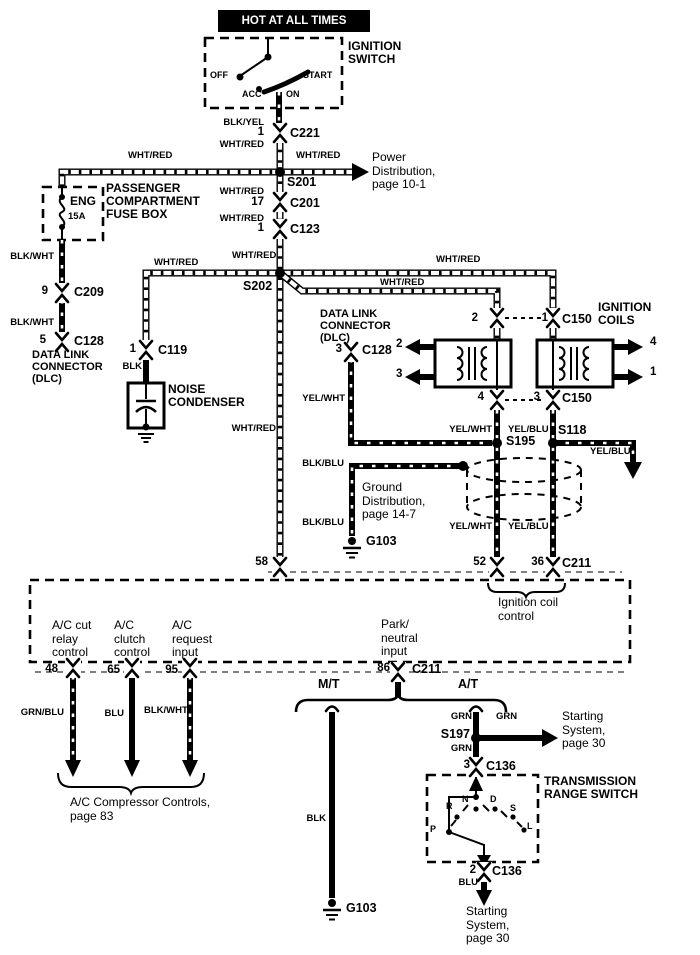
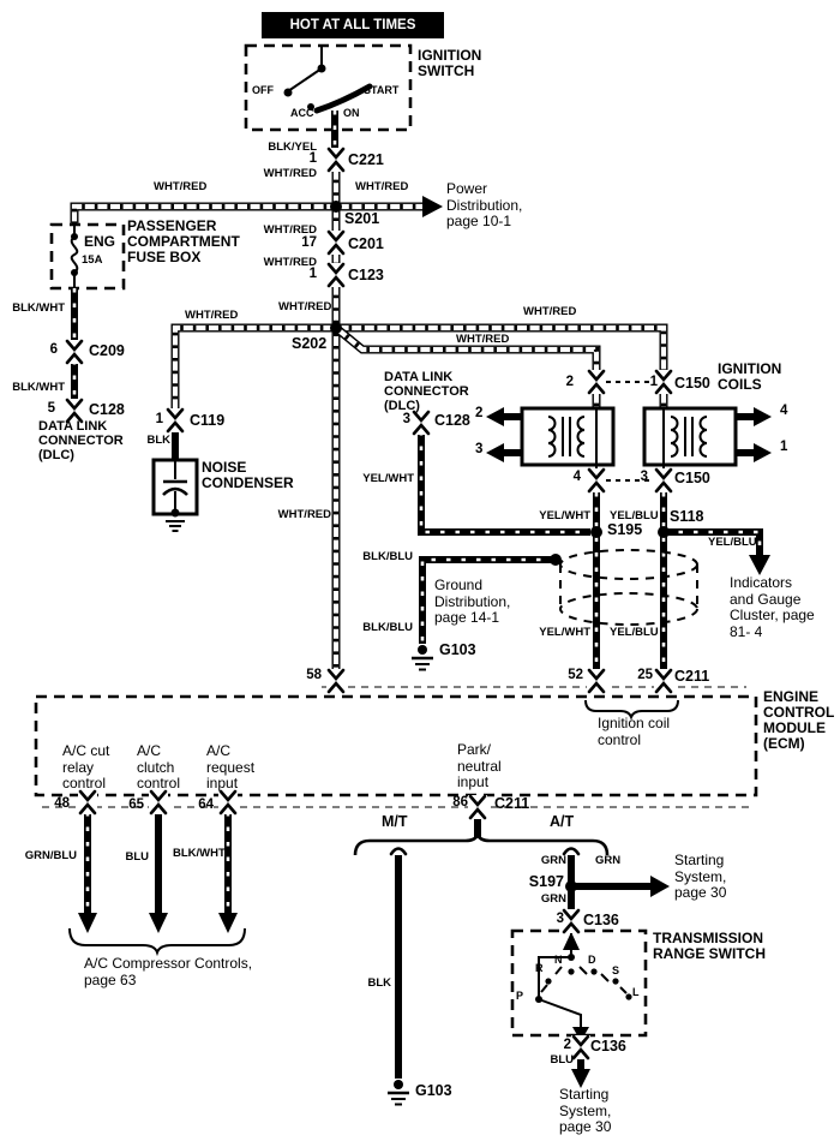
  HOT AT ALL TIMES
  IGNITION SWITCH
  OFF
  ACC
  ON
  START
  BLK/YEL
  1
  C221
  WHT/RED
  WHT/RED
  WHT/RED
  Power Distribution, page 10-1
  S201
  WHT/RED
  17
  C201
  WHT/RED
  1
  C123
  PASSENGER COMPARTMENT FUSE BOX
  ENG
  15A
  BLK/WHT
- 9
+ 6
  C209
  BLK/WHT
  5
  C128
  DATA LINK CONNECTOR (DLC)
  WHT/RED
  WHT/RED
  S202
  WHT/RED
  WHT/RED
  WHT/RED
  1
  C119
  BLK
  NOISE CONDENSER
  DATA LINK CONNECTOR (DLC)
  3
  C128
  YEL/WHT
  IGNITION COILS
  2
  1
  C150
  2
  3
  4
  1
  4
  3
  C150
  YEL/WHT
  YEL/BLU
  S118
  S195
  YEL/BLU
+ Indicators and Gauge Cluster, page 81- 4
  BLK/BLU
- Ground Distribution, page 14-7
+ Ground Distribution, page 14-1
  BLK/BLU
  G103
  YEL/WHT
  YEL/BLU
  58
  52
- 36
+ 25
  C211
+ ENGINE CONTROL MODULE (ECM)
  Ignition coil control
  Park/ neutral input
  A/C cut relay control
  A/C clutch control
  A/C request input
  48
  65
- 95
+ 64
  GRN/BLU
  BLU
  BLK/WHT
- A/C Compressor Controls, page 83
+ A/C Compressor Controls, page 63
  86
  C211
  M/T
  A/T
  GRN
  GRN
  S197
  Starting System, page 30
  GRN
  3
  C136
  TRANSMISSION RANGE SWITCH
  P
  R
  N
  D
  S
  L
  2
  C136
  BLU
  Starting System, page 30
  BLK
  G103
